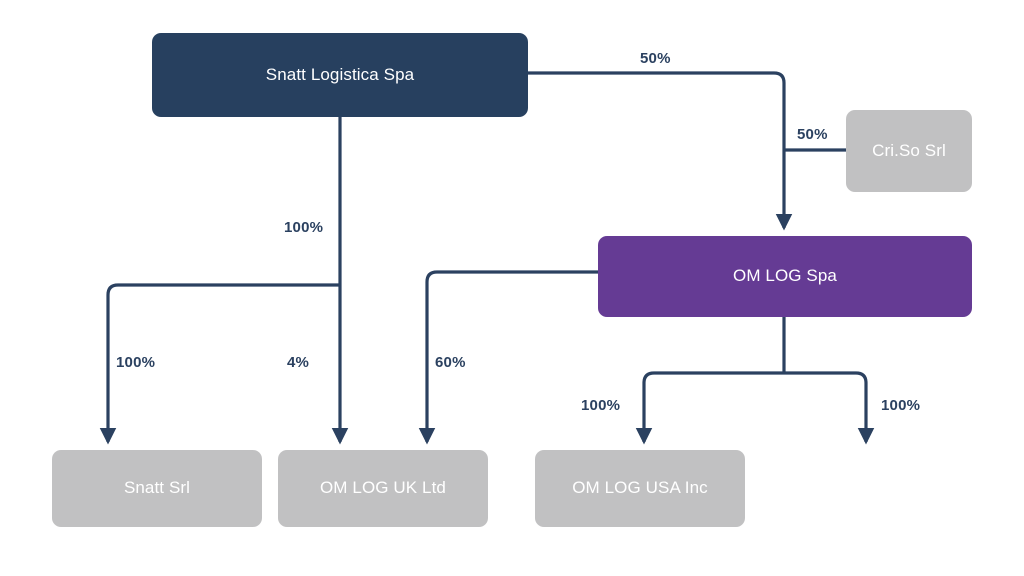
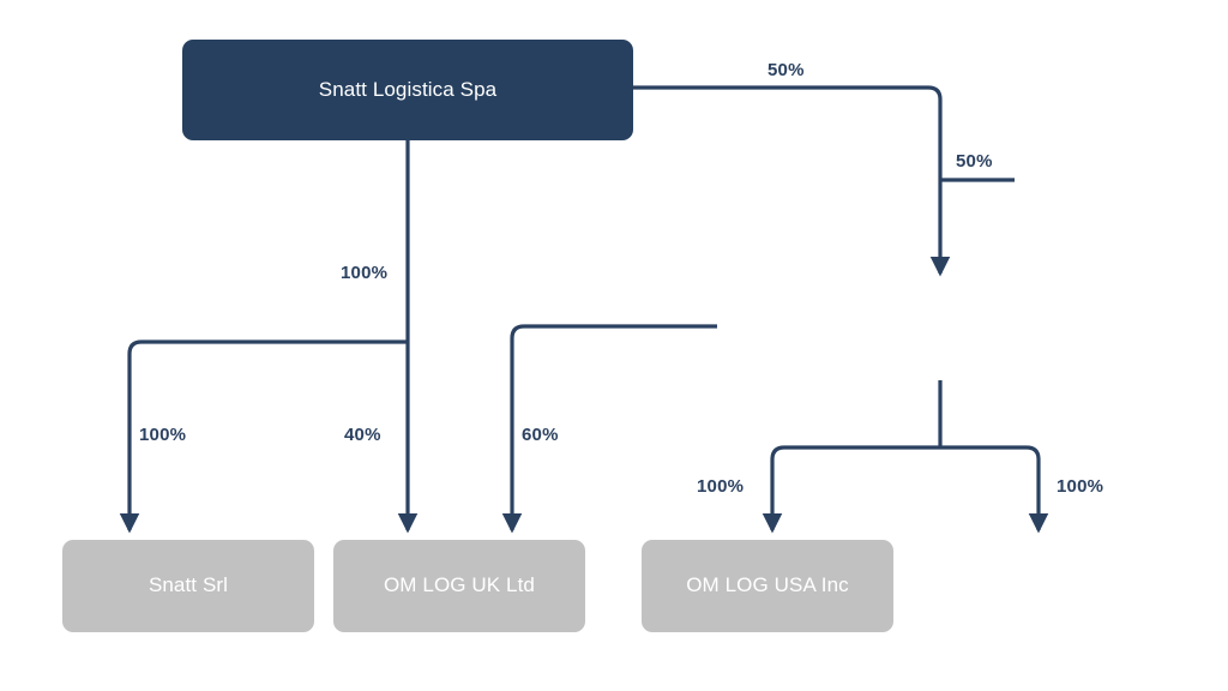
  Snatt Logistica Spa
- Cri.So Srl
- OM LOG Spa
  Snatt Srl
  OM LOG UK Ltd
  OM LOG USA Inc
  50%
  50%
  100%
  100%
- 4%
+ 40%
  60%
  100%
  100%
